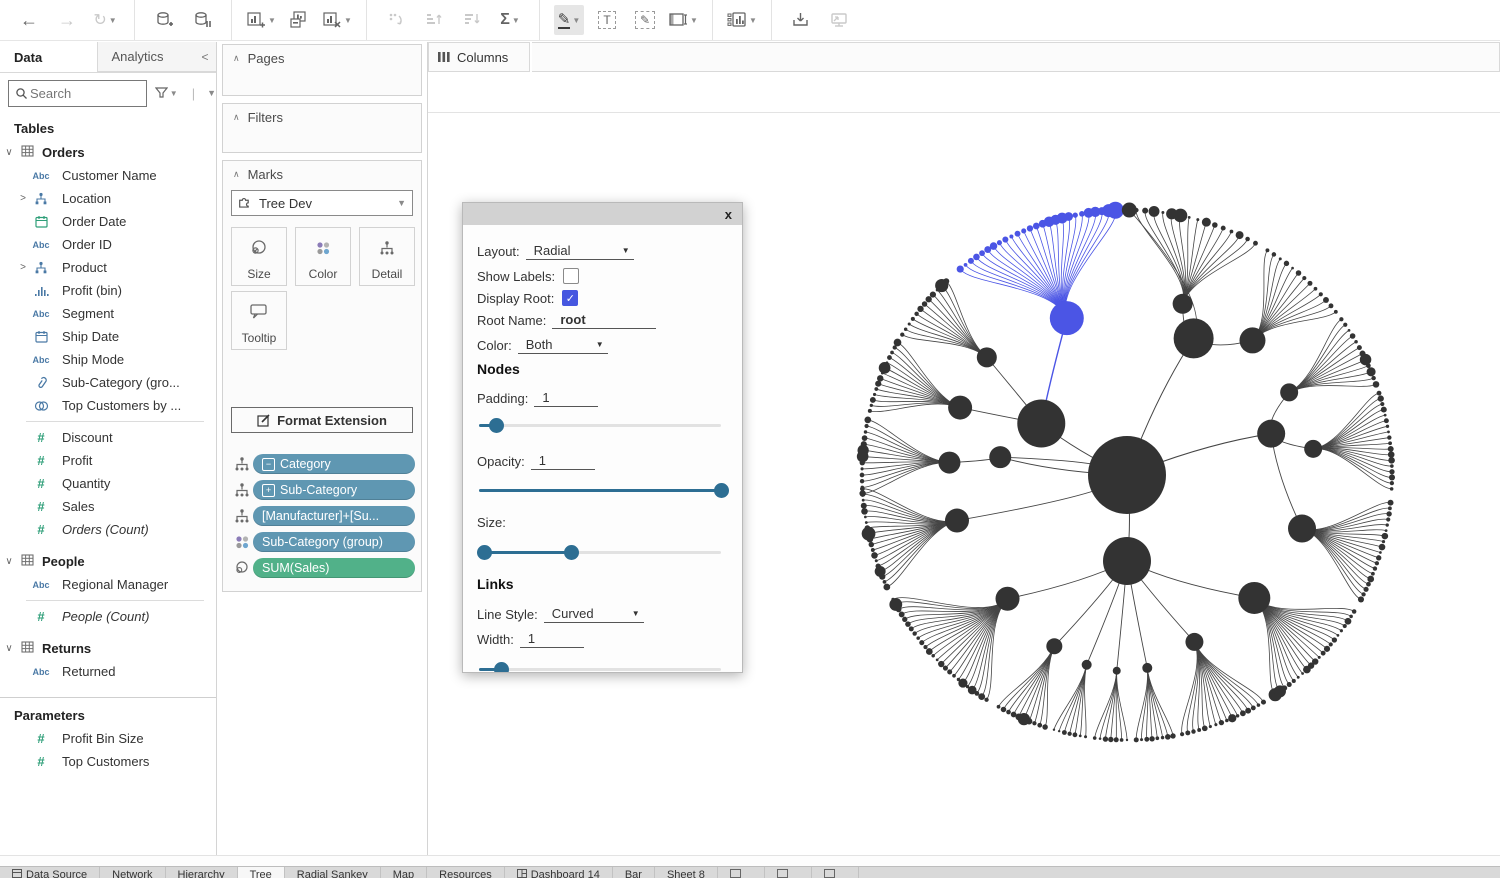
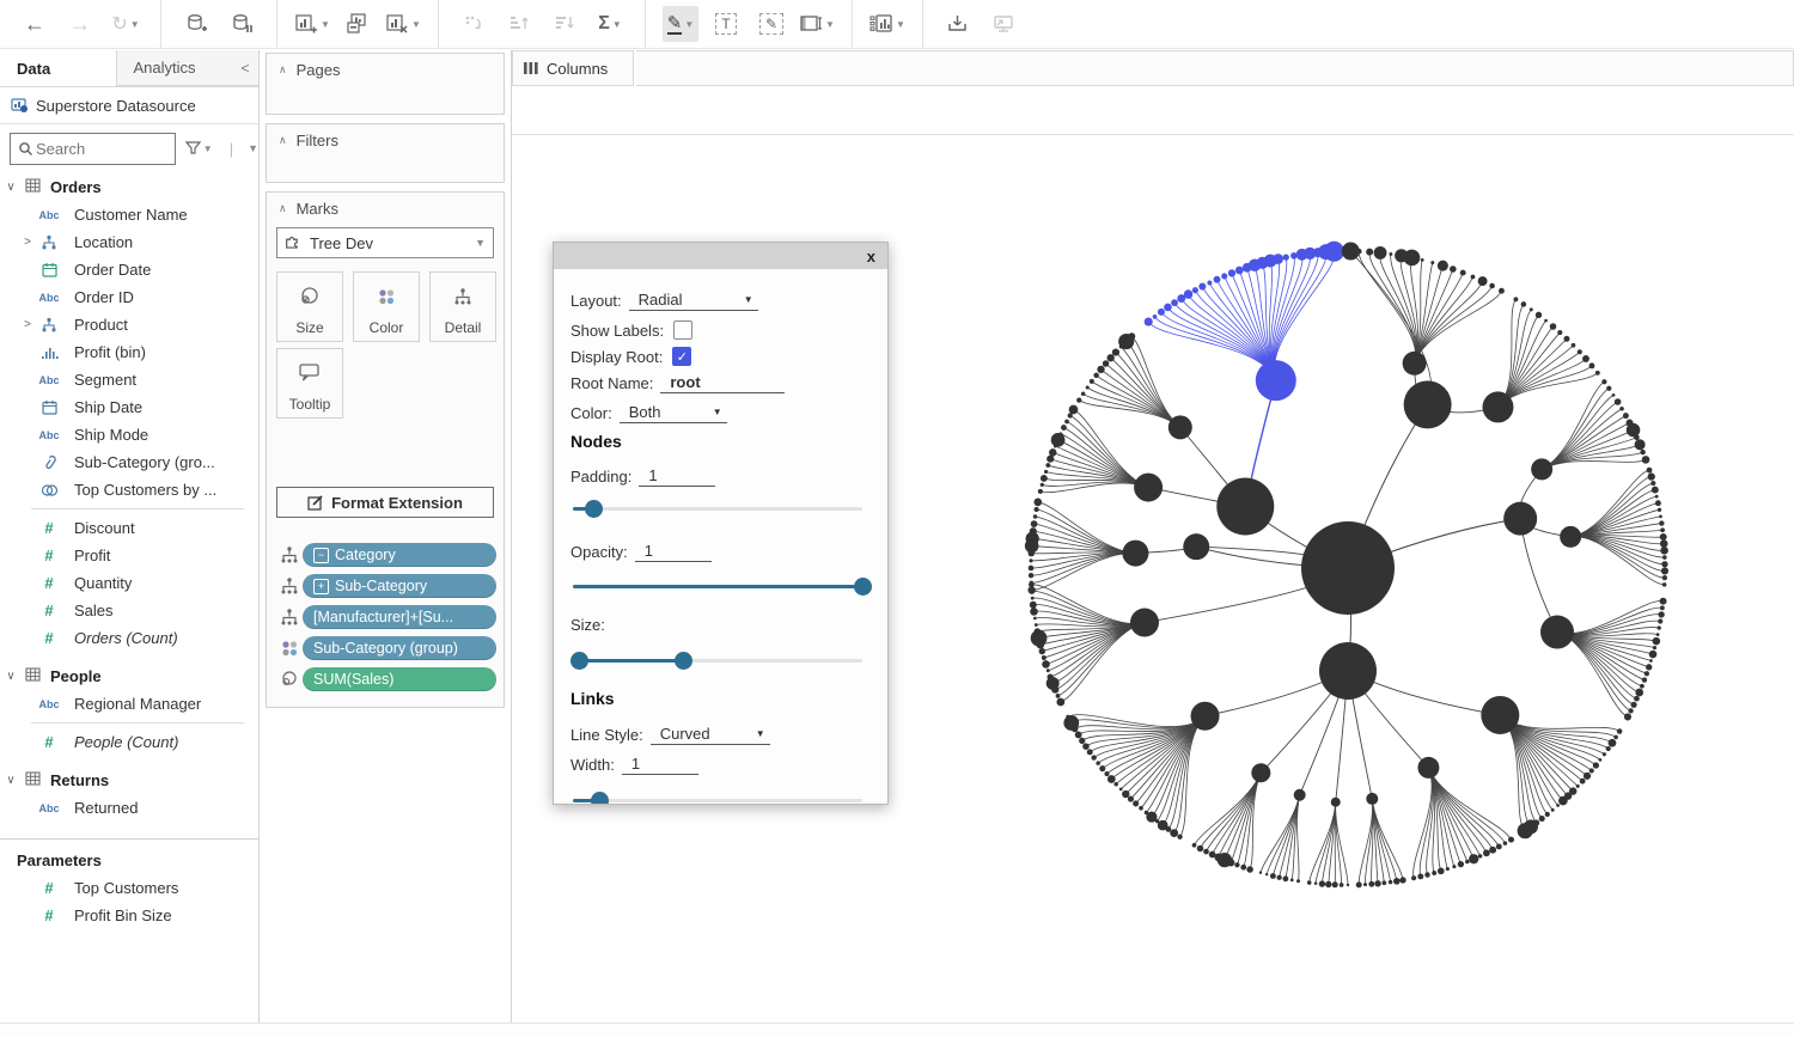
  ←
  →
  ↻
  ▼
  ▼
  ▼
  Σ
  ▼
  ✎
  ▼
  T
  ✎
  ▼
  ▼
  Data
  Analytics
  <
+ Superstore Datasource
  Search
  ▼
  |
  ▼
- Tables
  ∨
  Orders
  Abc
  Customer Name
  >
  Location
  Order Date
  Abc
  Order ID
  >
  Product
  Profit (bin)
  Abc
  Segment
  Ship Date
  Abc
  Ship Mode
  Sub-Category (gro...
  Top Customers by ...
  #
  Discount
  #
  Profit
  #
  Quantity
  #
  Sales
  #
  Orders (Count)
  ∨
  People
  Abc
  Regional Manager
  #
  People (Count)
  ∨
  Returns
  Abc
  Returned
  Parameters
  #
- Profit Bin Size
+ Top Customers
  #
- Top Customers
+ Profit Bin Size
  ∧
  Pages
  ∧
  Filters
  ∧
  Marks
  Tree Dev
  ▼
  Size
  Color
  Detail
  Tooltip
  Format Extension
  −
  Category
  +
  Sub-Category
  [Manufacturer]+[Su...
  Sub-Category (group)
  SUM(Sales)
  Columns
  x
  Layout:
  Radial
  ▼
  Show Labels:
  Display Root:
  ✓
  Root Name:
  root
  Color:
  Both
  ▼
  Nodes
  Padding:
  1
  Opacity:
  1
  Size:
  Links
  Line Style:
  Curved
  ▼
  Width:
  1
- Data Source
- Network
- Hierarchy
- Tree
- Radial Sankey
- Map
- Resources
- Dashboard 14
- Bar
- Sheet 8
